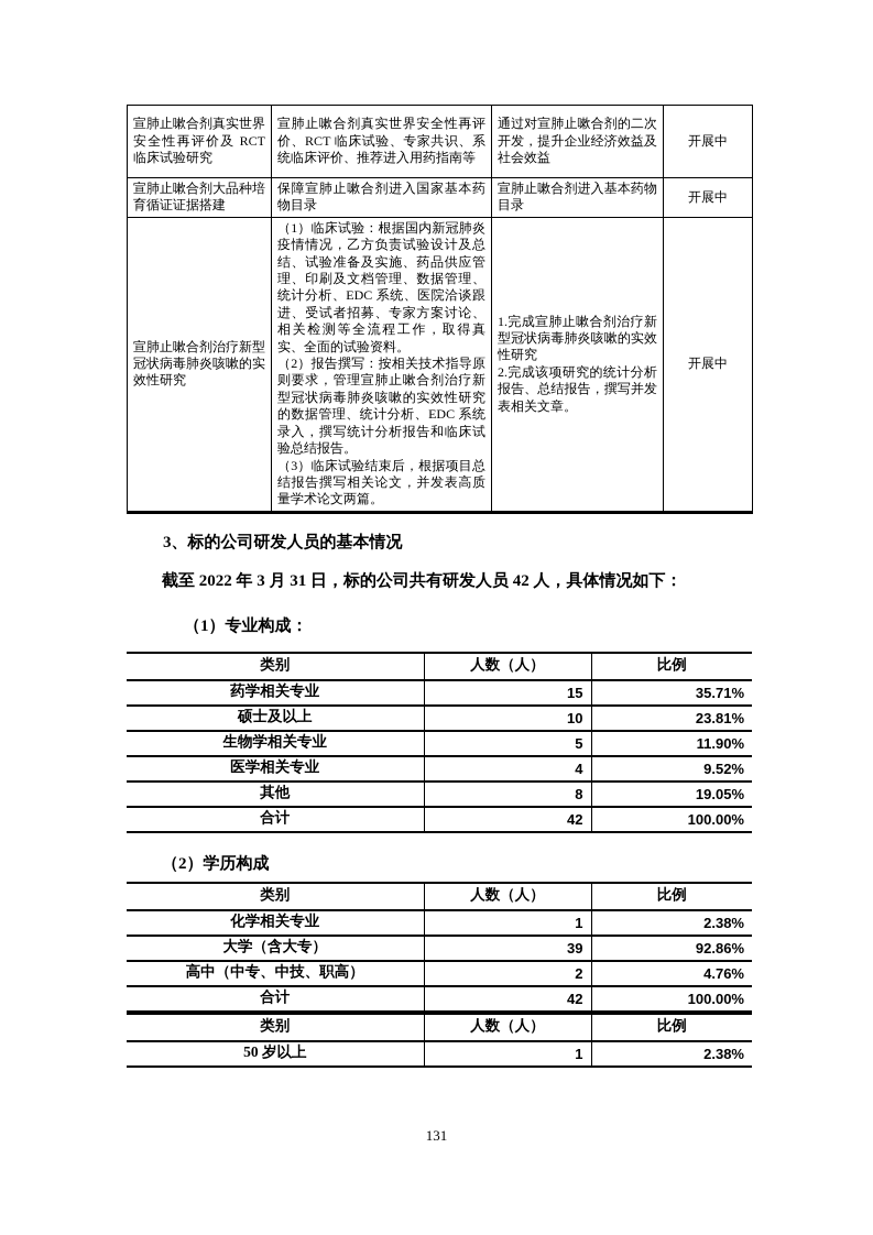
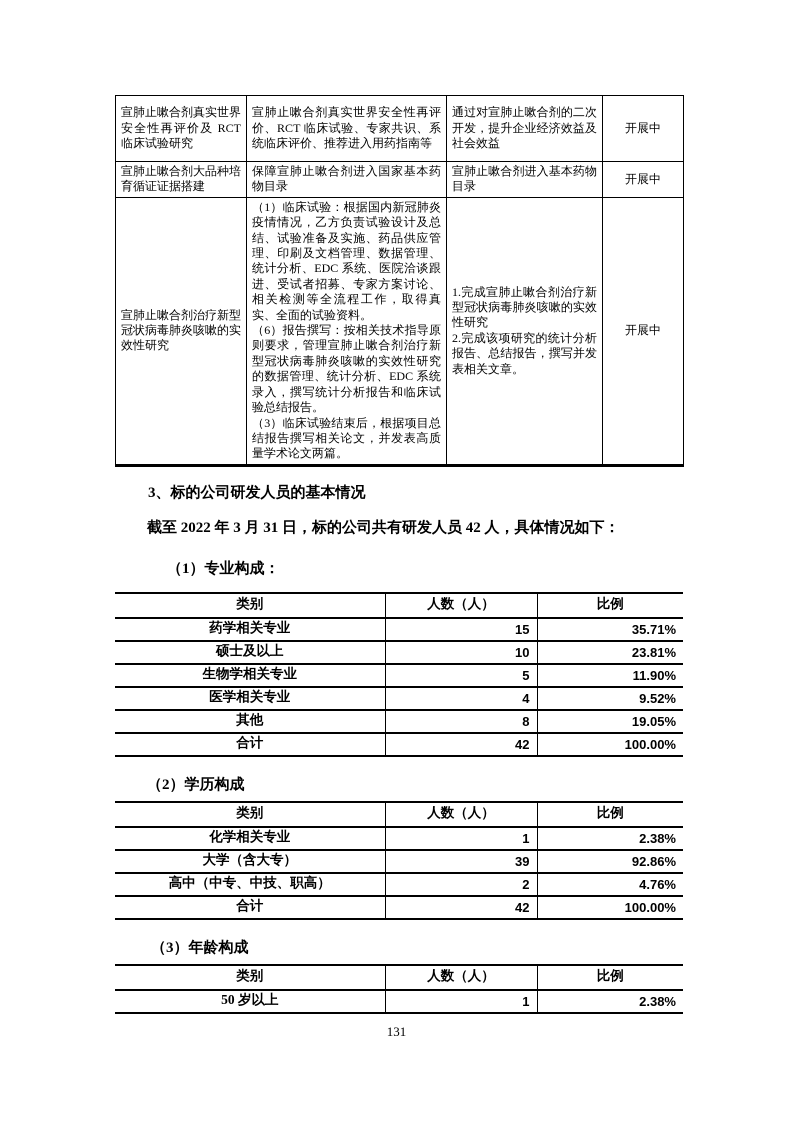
  宣肺止嗽合剂真实世界安全性再评价及 RCT 临床试验研究	宣肺止嗽合剂真实世界安全性再评价、RCT 临床试验、专家共识、系统临床评价、推荐进入用药指南等	通过对宣肺止嗽合剂的二次开发，提升企业经济效益及社会效益	开展中
  宣肺止嗽合剂大品种培育循证证据搭建	保障宣肺止嗽合剂进入国家基本药物目录	宣肺止嗽合剂进入基本药物目录	开展中
- 宣肺止嗽合剂治疗新型冠状病毒肺炎咳嗽的实效性研究	（1）临床试验：根据国内新冠肺炎疫情情况，乙方负责试验设计及总结、试验准备及实施、药品供应管理、印刷及文档管理、数据管理、统计分析、EDC 系统、医院洽谈跟进、受试者招募、专家方案讨论、相关检测等全流程工作，取得真实、全面的试验资料。 （2）报告撰写：按相关技术指导原则要求，管理宣肺止嗽合剂治疗新型冠状病毒肺炎咳嗽的实效性研究的数据管理、统计分析、EDC 系统录入，撰写统计分析报告和临床试验总结报告。 （3）临床试验结束后，根据项目总结报告撰写相关论文，并发表高质量学术论文两篇。	1.完成宣肺止嗽合剂治疗新型冠状病毒肺炎咳嗽的实效性研究 2.完成该项研究的统计分析报告、总结报告，撰写并发表相关文章。	开展中
+ 宣肺止嗽合剂治疗新型冠状病毒肺炎咳嗽的实效性研究	（1）临床试验：根据国内新冠肺炎疫情情况，乙方负责试验设计及总结、试验准备及实施、药品供应管理、印刷及文档管理、数据管理、统计分析、EDC 系统、医院洽谈跟进、受试者招募、专家方案讨论、相关检测等全流程工作，取得真实、全面的试验资料。 （6）报告撰写：按相关技术指导原则要求，管理宣肺止嗽合剂治疗新型冠状病毒肺炎咳嗽的实效性研究的数据管理、统计分析、EDC 系统录入，撰写统计分析报告和临床试验总结报告。 （3）临床试验结束后，根据项目总结报告撰写相关论文，并发表高质量学术论文两篇。	1.完成宣肺止嗽合剂治疗新型冠状病毒肺炎咳嗽的实效性研究 2.完成该项研究的统计分析报告、总结报告，撰写并发表相关文章。	开展中
  3、标的公司研发人员的基本情况
  截至 2022 年 3 月 31 日，标的公司共有研发人员 42 人，具体情况如下：
  （1）专业构成：
  类别	人数（人）	比例
  药学相关专业	15	35.71%
  硕士及以上	10	23.81%
  生物学相关专业	5	11.90%
  医学相关专业	4	9.52%
  其他	8	19.05%
  合计	42	100.00%
  （2）学历构成
  类别	人数（人）	比例
  化学相关专业	1	2.38%
  大学（含大专）	39	92.86%
  高中（中专、中技、职高）	2	4.76%
  合计	42	100.00%
+ （3）年龄构成
  类别	人数（人）	比例
  50 岁以上	1	2.38%
  131
